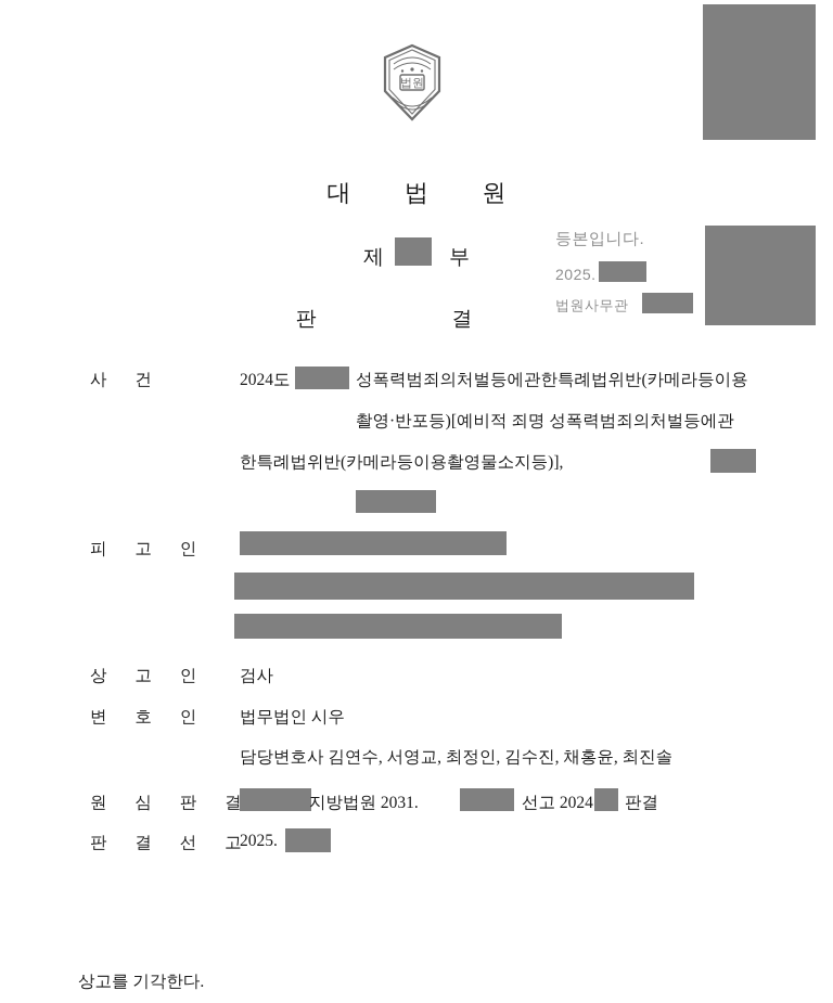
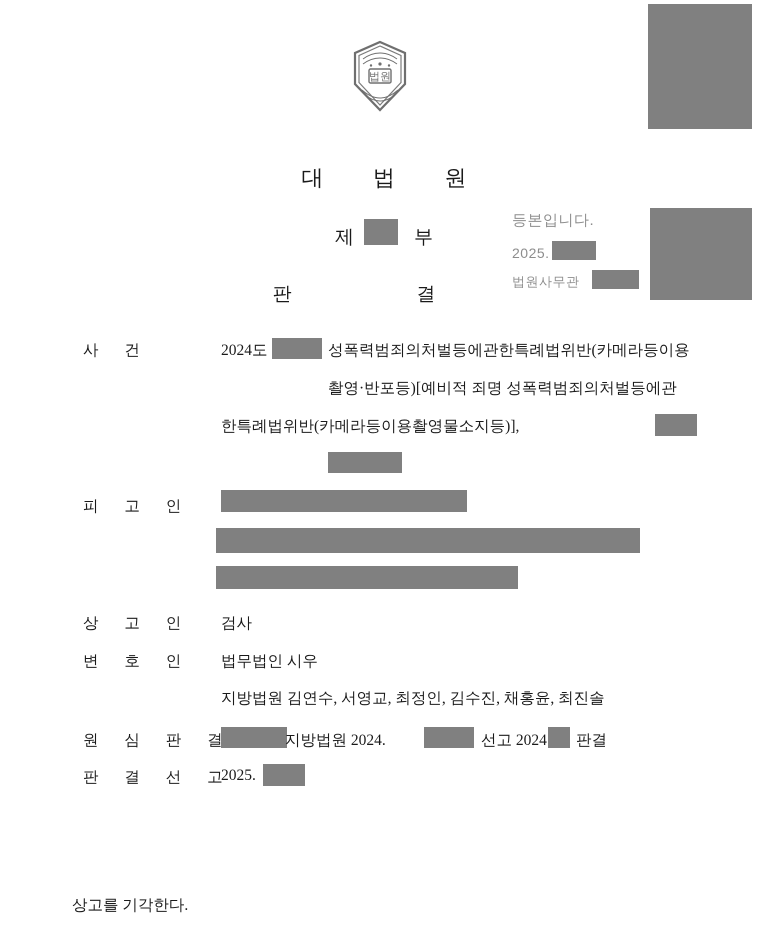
  법원
  등본입니다.
  2025.
  법원사무관
  대 법 원
  판 결
  사 건
  2024도
  성폭력범죄의처벌등에관한특례법위반(카메라등이용
  촬영·반포등)[예비적 죄명 성폭력범죄의처벌등에관
  한특례법위반(카메라등이용촬영물소지등)],
  피 고 인
  상 고 인
  검사
  변 호 인
  법무법인 시우
- 담당변호사 김연수, 서영교, 최정인, 김수진, 채홍윤, 최진솔
+ 지방법원 김연수, 서영교, 최정인, 김수진, 채홍윤, 최진솔
  원 심 판
- 지방법원 2031.
+ 지방법원 2024.
  선고 2024
  판결
  판 결 선 고
  2025.
  상고를 기각한다.
